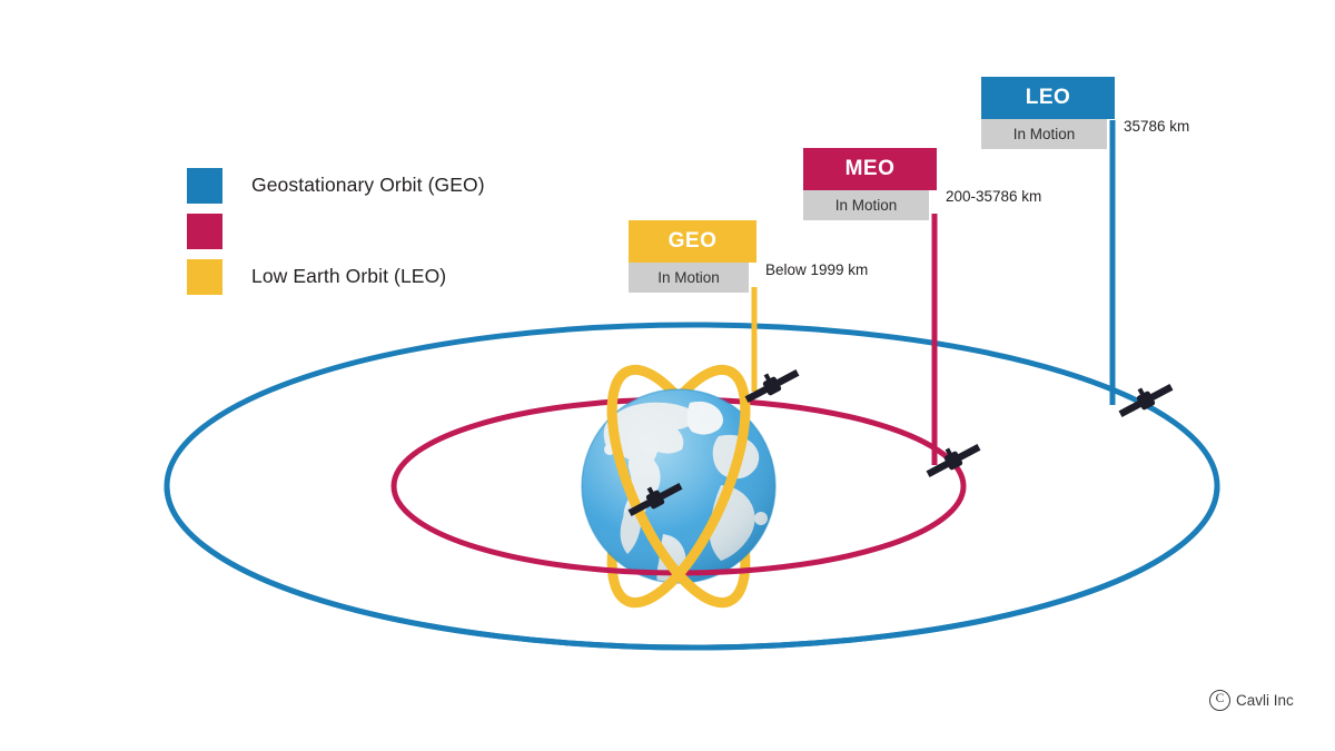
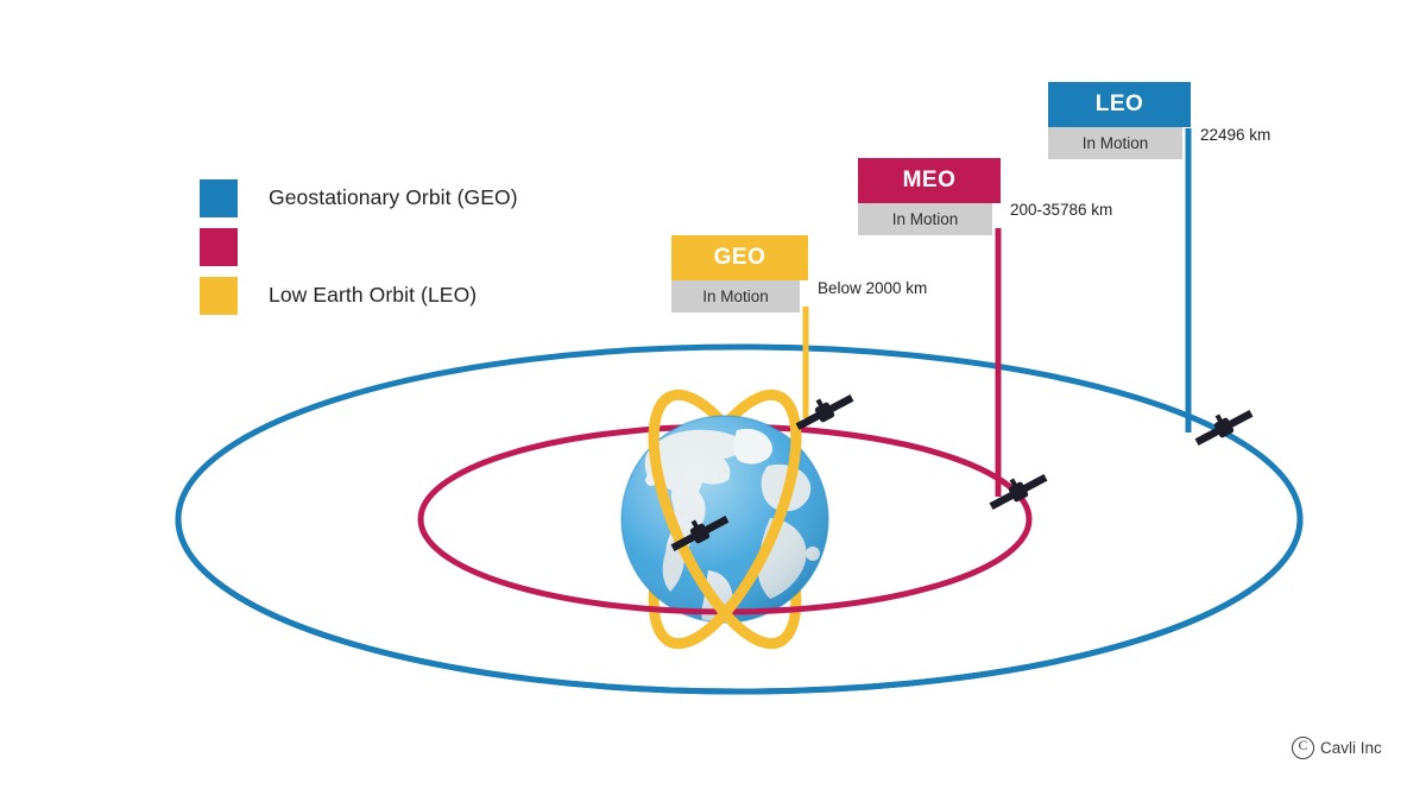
  Geostationary Orbit (GEO)
  Low Earth Orbit (LEO)
  GEO
  In Motion
- Below 1999 km
+ Below 2000 km
  MEO
  In Motion
  200-35786 km
  LEO
  In Motion
- 35786 km
+ 22496 km
  C
  Cavli Inc
